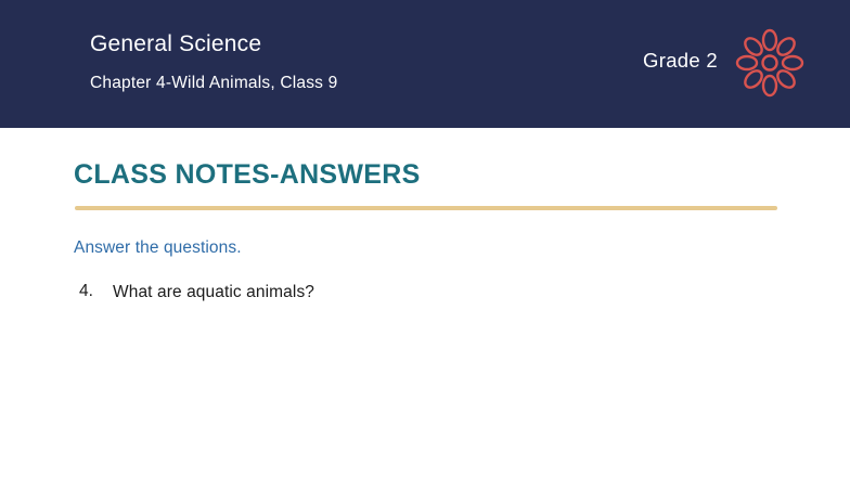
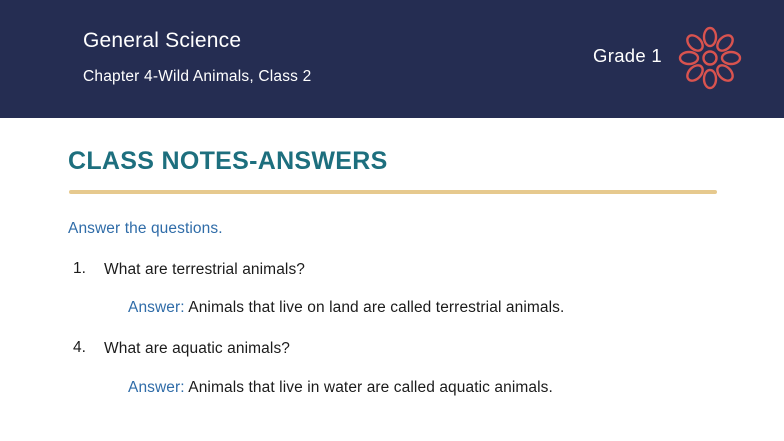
  General Science
- Chapter 4-Wild Animals, Class 9
+ Chapter 4-Wild Animals, Class 2
- Grade 2
+ Grade 1
  CLASS NOTES-ANSWERS
  Answer the questions.
+ 1.
+ What are terrestrial animals?
+ Answer: Animals that live on land are called terrestrial animals.
  4.
  What are aquatic animals?
+ Answer: Animals that live in water are called aquatic animals.
